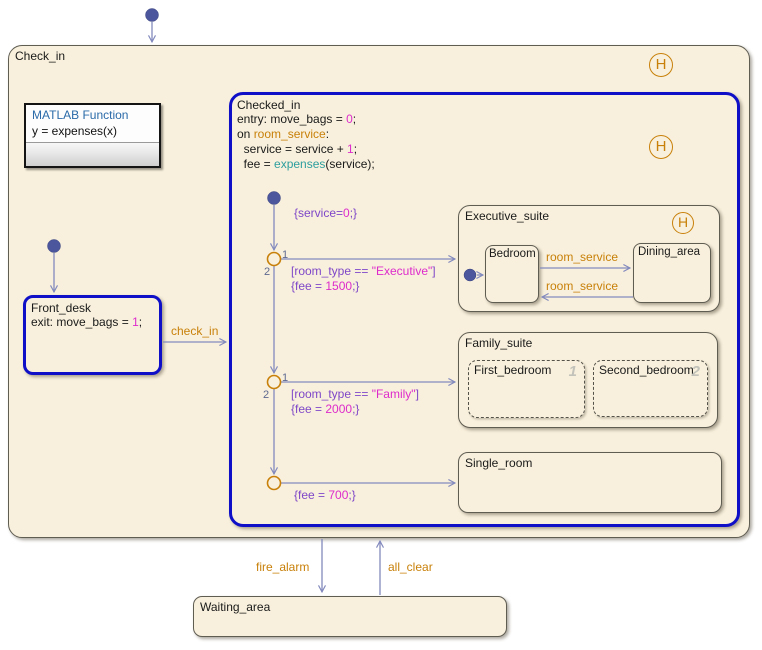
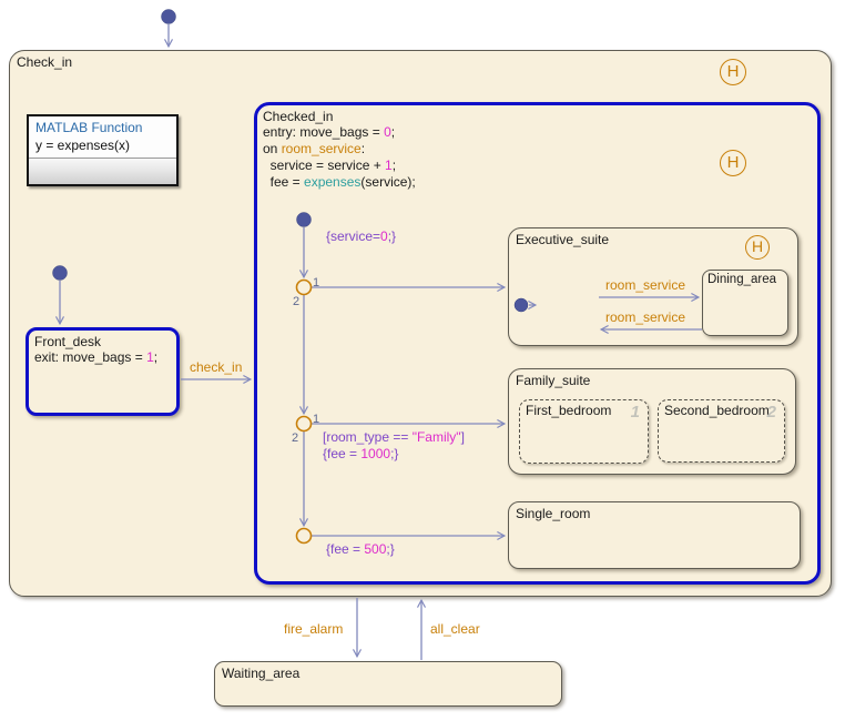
  Check_in
  MATLAB Function
  y = expenses(x)
  Front_desk
  exit: move_bags = 1;
  Checked_in
  entry: move_bags = 0; on room_service: service = service + 1; fee = expenses(service);
  Executive_suite
- Bedroom
  Dining_area
  Family_suite
  First_bedroom
  1
  Second_bedroom
  2
  Single_room
  Waiting_area
  H
  H
  H
  check_in
  {service=0;}
  1
  2
- [room_type == "Executive"] {fee = 1500;}
  1
  2
- [room_type == "Family"] {fee = 2000;}
+ [room_type == "Family"] {fee = 1000;}
- {fee = 700;}
+ {fee = 500;}
  room_service
  room_service
  fire_alarm
  all_clear
